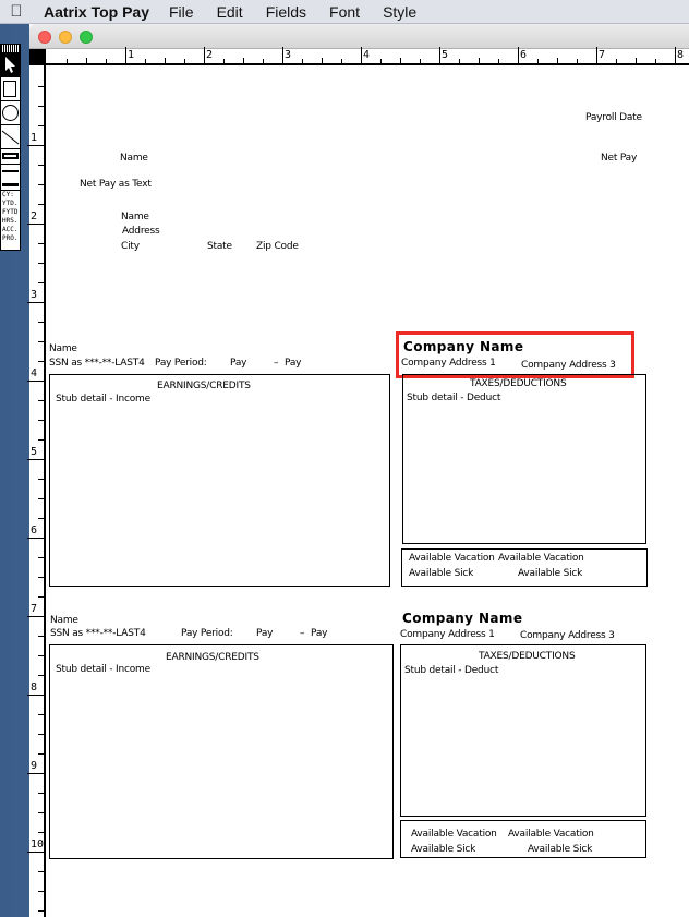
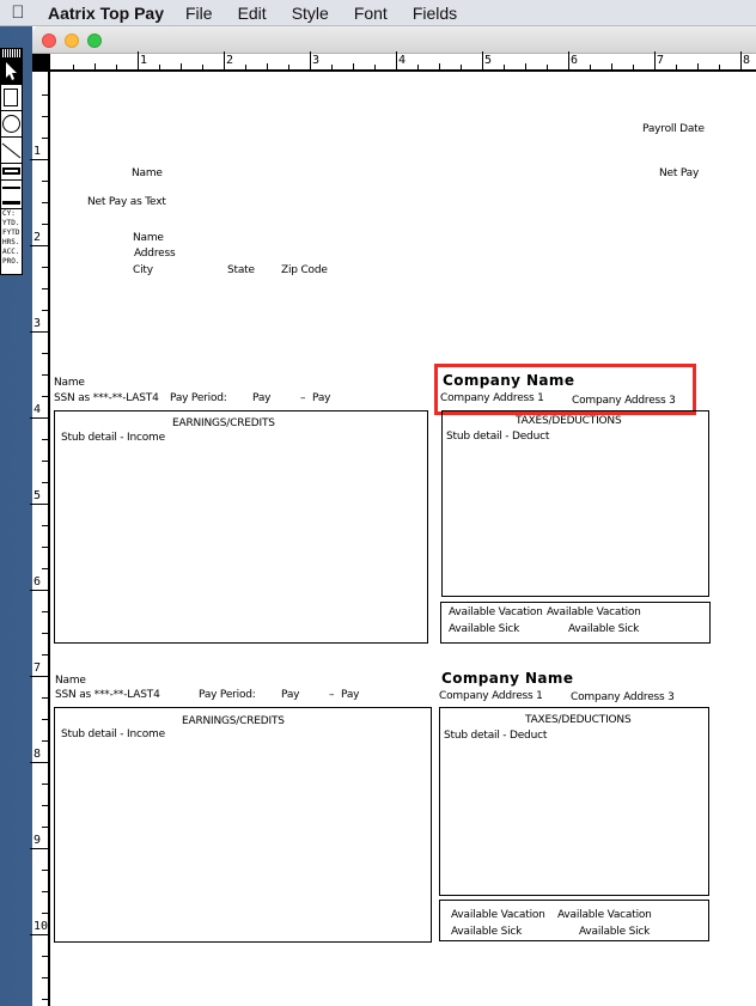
  
  Aatrix Top Pay
  File
  Edit
- Fields
+ Style
  Font
- Style
+ Fields
  1
  2
  3
  4
  5
  6
  7
  8
  1
  2
  3
  4
  5
  6
  7
  8
  9
  10
  Payroll Date
  Name
  Net Pay
  Net Pay as Text
  Name
  Address
  City
  State
  Zip Code
  Name
  SSN as ***-**-LAST4
  Pay Period:
  Pay
  –
  Pay
  EARNINGS/CREDITS
  Stub detail - Income
  Company Name
  Company Address 1
  Company Address 3
  TAXES/DEDUCTIONS
  Stub detail - Deduct
  Available Vacation
  Available Vacation
  Available Sick
  Available Sick
  Name
  SSN as ***-**-LAST4
  Pay Period:
  Pay
  –
  Pay
  EARNINGS/CREDITS
  Stub detail - Income
  Company Name
  Company Address 1
  Company Address 3
  TAXES/DEDUCTIONS
  Stub detail - Deduct
  Available Vacation
  Available Vacation
  Available Sick
  Available Sick
